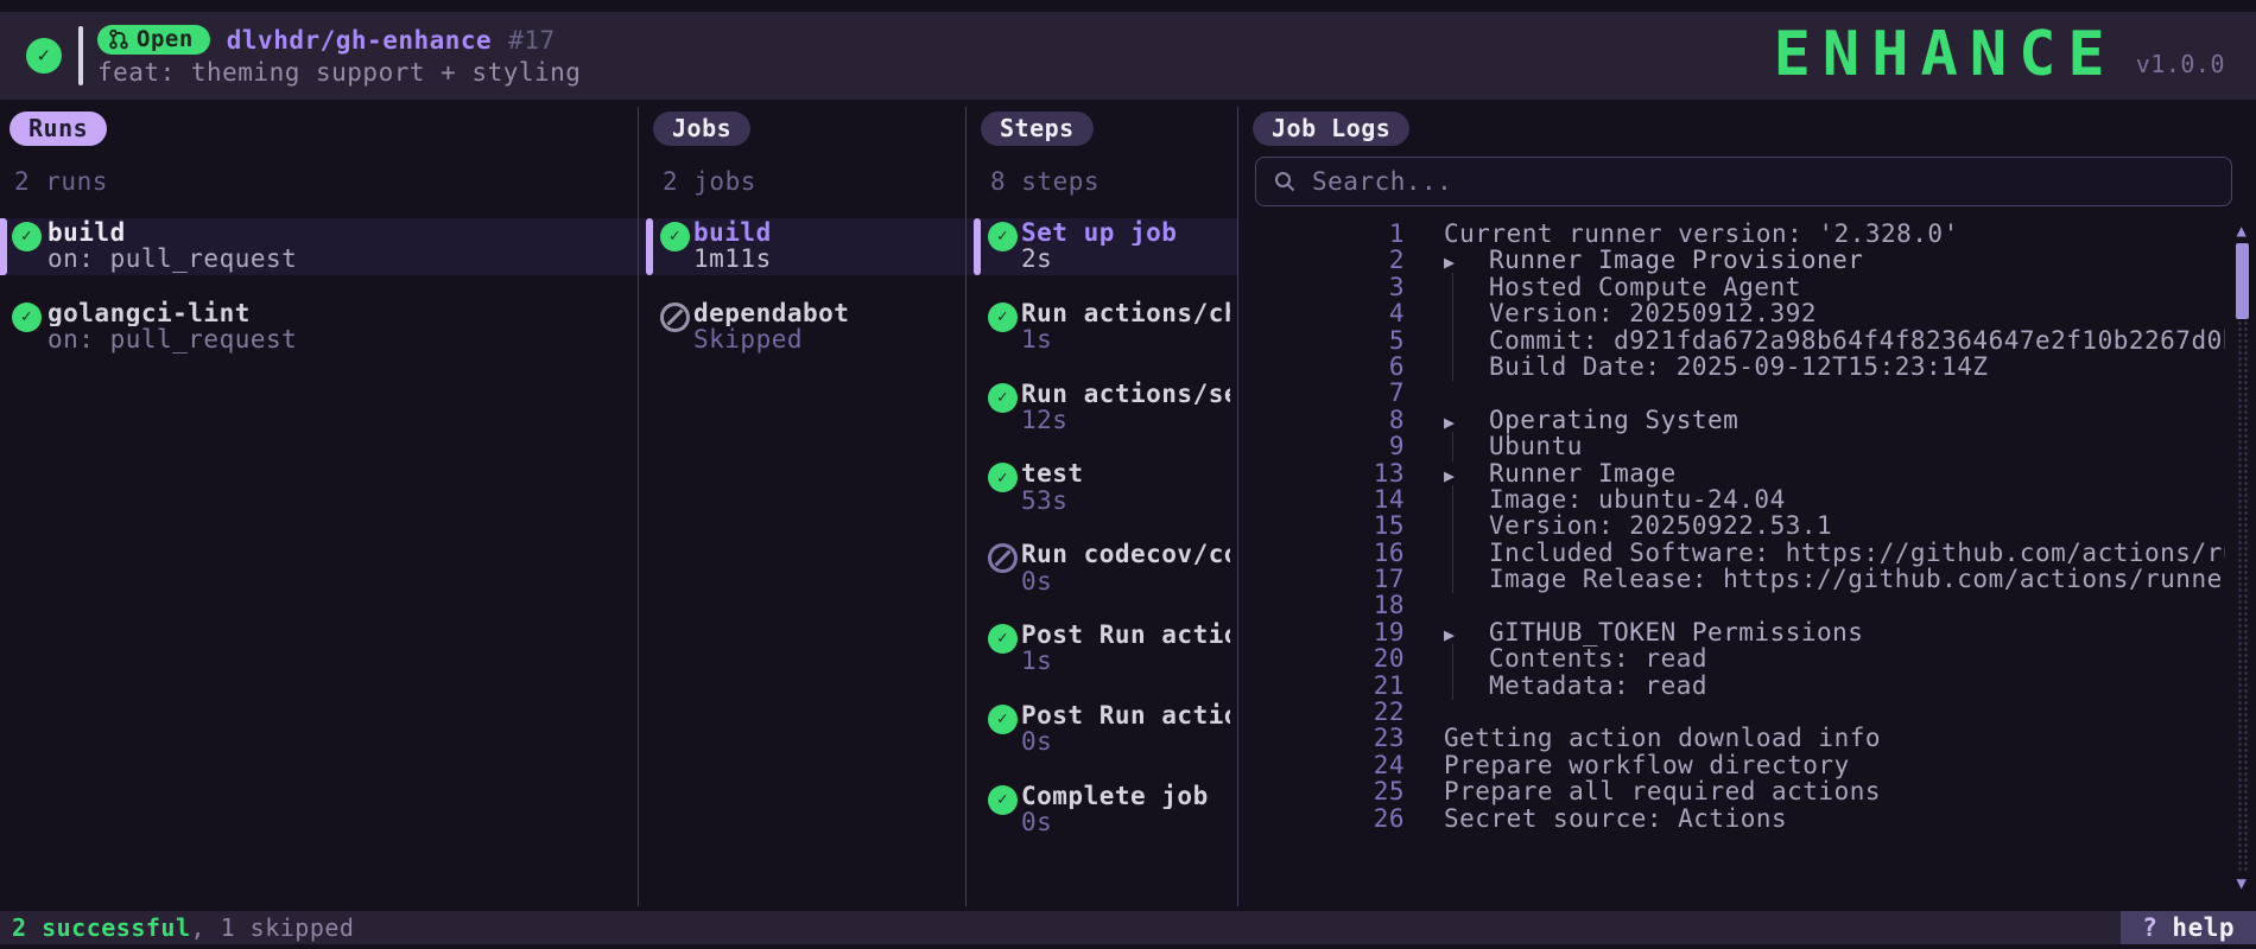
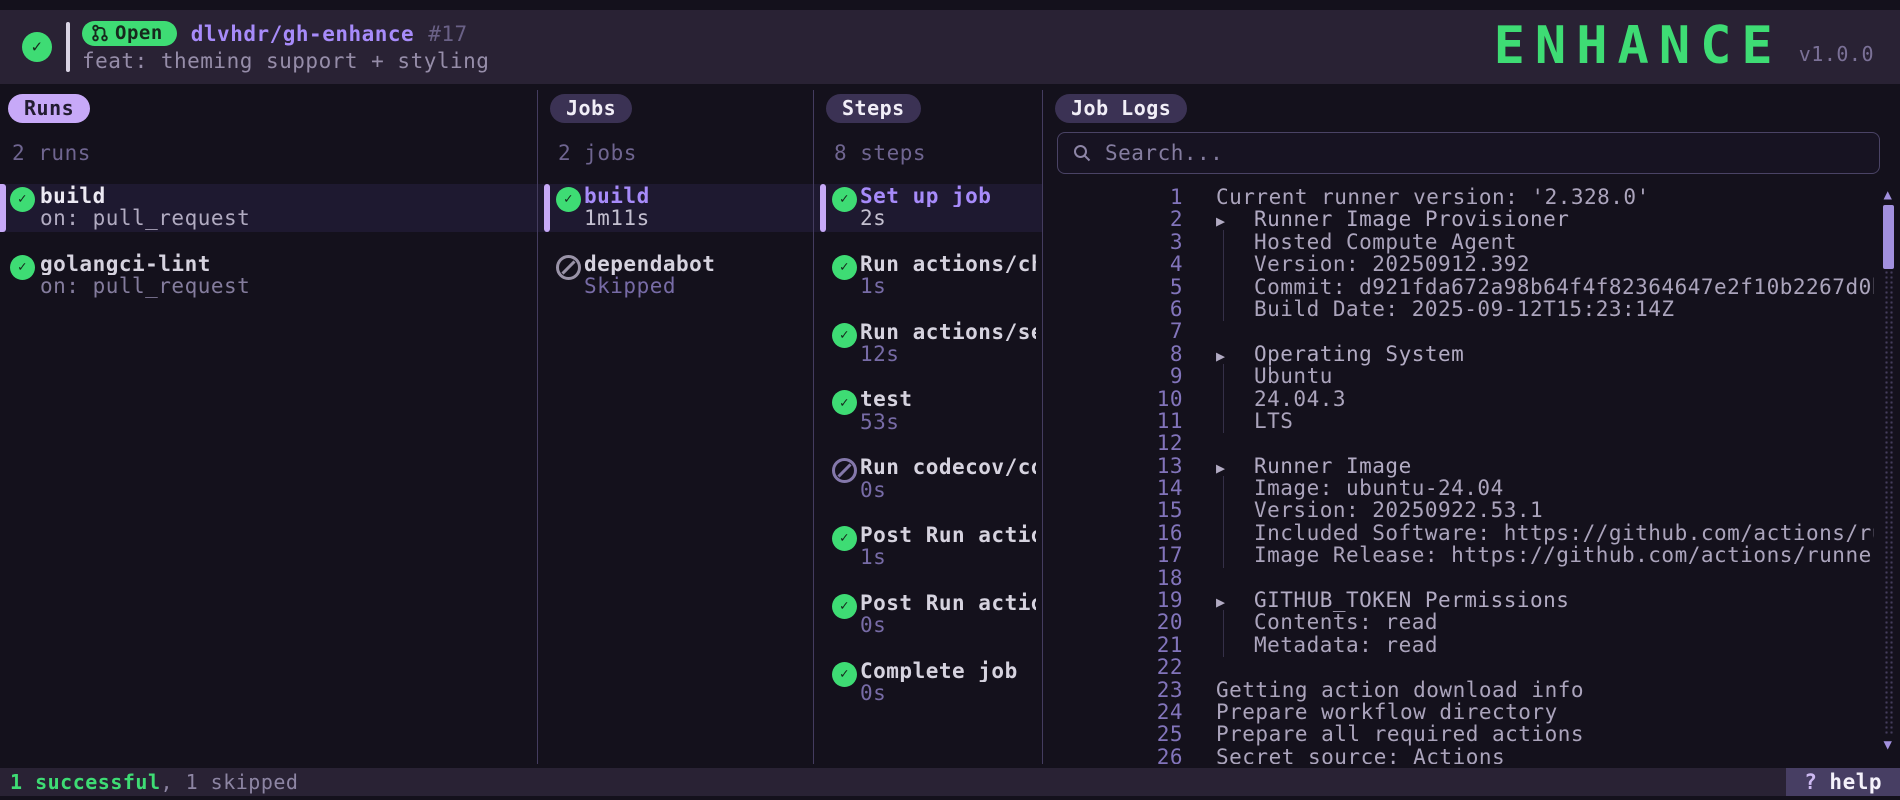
  ✓
  Open
  dlvhdr/gh-enhance
  #17
  feat: theming support + styling
  ENHANCE
  v1.0.0
  Runs
  2 runs
  ✓
  build
  on: pull_request
  ✓
  golangci-lint
  on: pull_request
  Jobs
  2 jobs
  ✓
  build
  1m11s
  dependabot
  Skipped
  Steps
  8 steps
  ✓
  Set up job
  2s
  ✓
  Run actions/c
  1s
  ✓
  Run actions/s
  12s
  ✓
  test
  53s
  Run codecov/c
  0s
  ✓
  Post Run acti
  1s
  ✓
  Post Run acti
  0s
  ✓
  Complete job
  0s
  Job Logs
  Search...
  1
  Current runner version: '2.328.0'
  2
  ▶ Runner Image Provisioner
  3
  Hosted Compute Agent
  4
  Version: 20250912.392
  5
  Commit: d921fda672a98b64f4f82364647e2f10b2267d0
  6
  Build Date: 2025-09-12T15:23:14Z
  7
  8
  ▶ Operating System
  9
  Ubuntu
+ 10
+ 24.04.3
+ 11
+ LTS
+ 12
  13
  ▶ Runner Image
  14
  Image: ubuntu-24.04
  15
  Version: 20250922.53.1
  16
  Included Software: https://github.com/actions/r
  17
  Image Release: https://github.com/actions/runne
  18
  19
  ▶ GITHUB_TOKEN Permissions
  20
  Contents: read
  21
  Metadata: read
  22
  23
  Getting action download info
  24
  Prepare workflow directory
  25
  Prepare all required actions
  26
  Secret source: Actions
  ▲
  ▼
- 2 successful, 1 skipped
+ 1 successful, 1 skipped
  ?
  help
